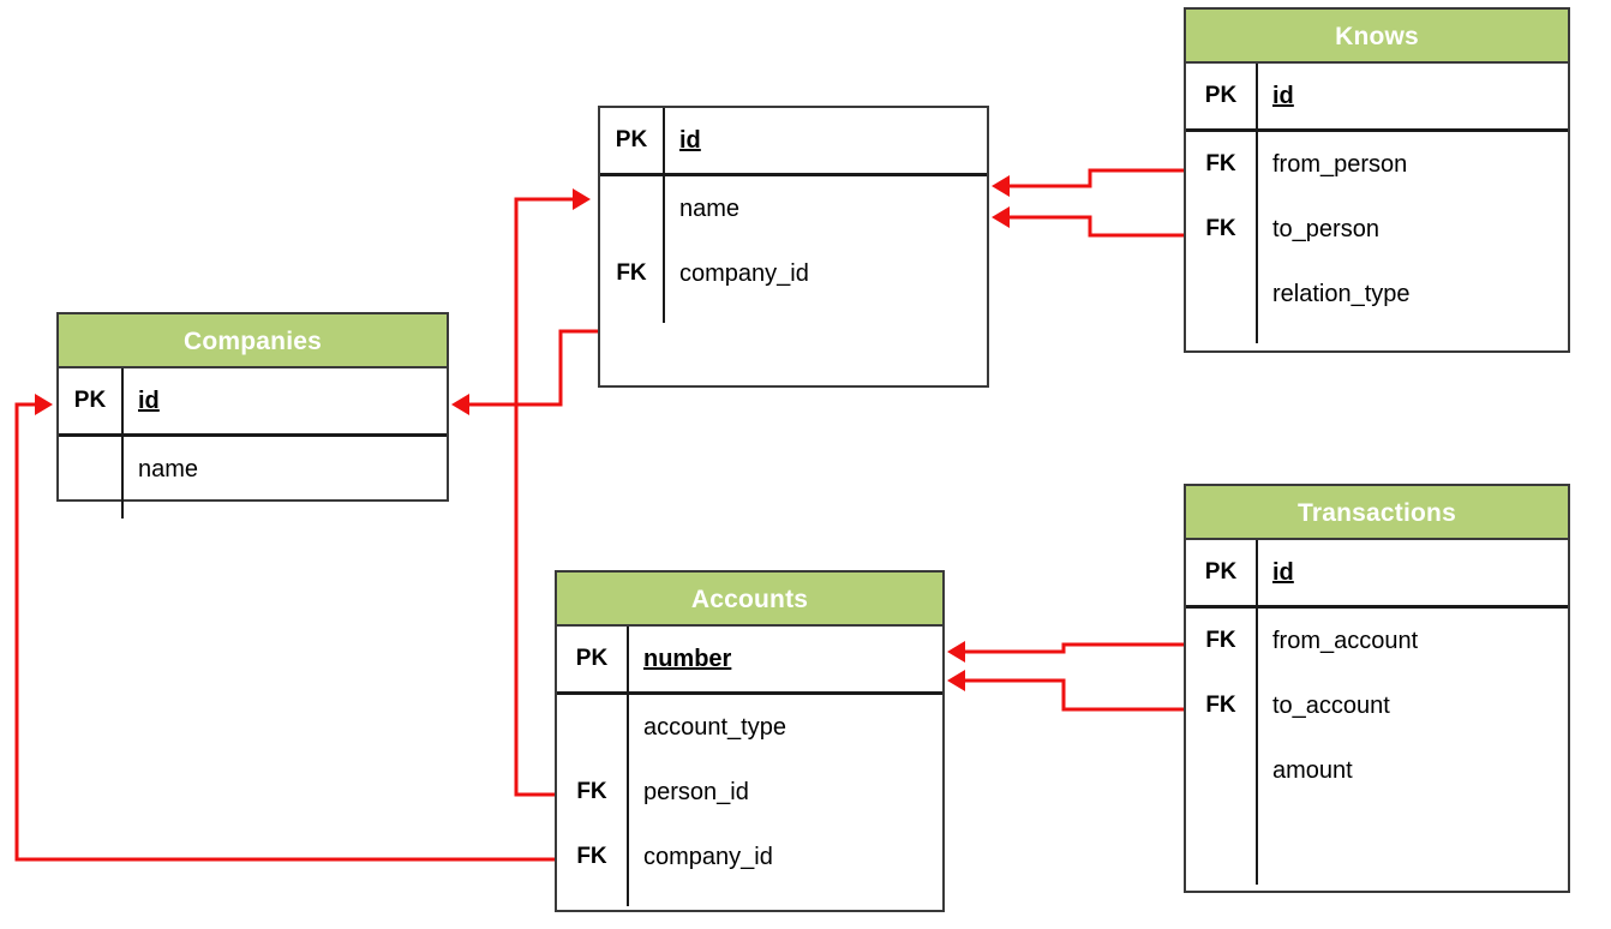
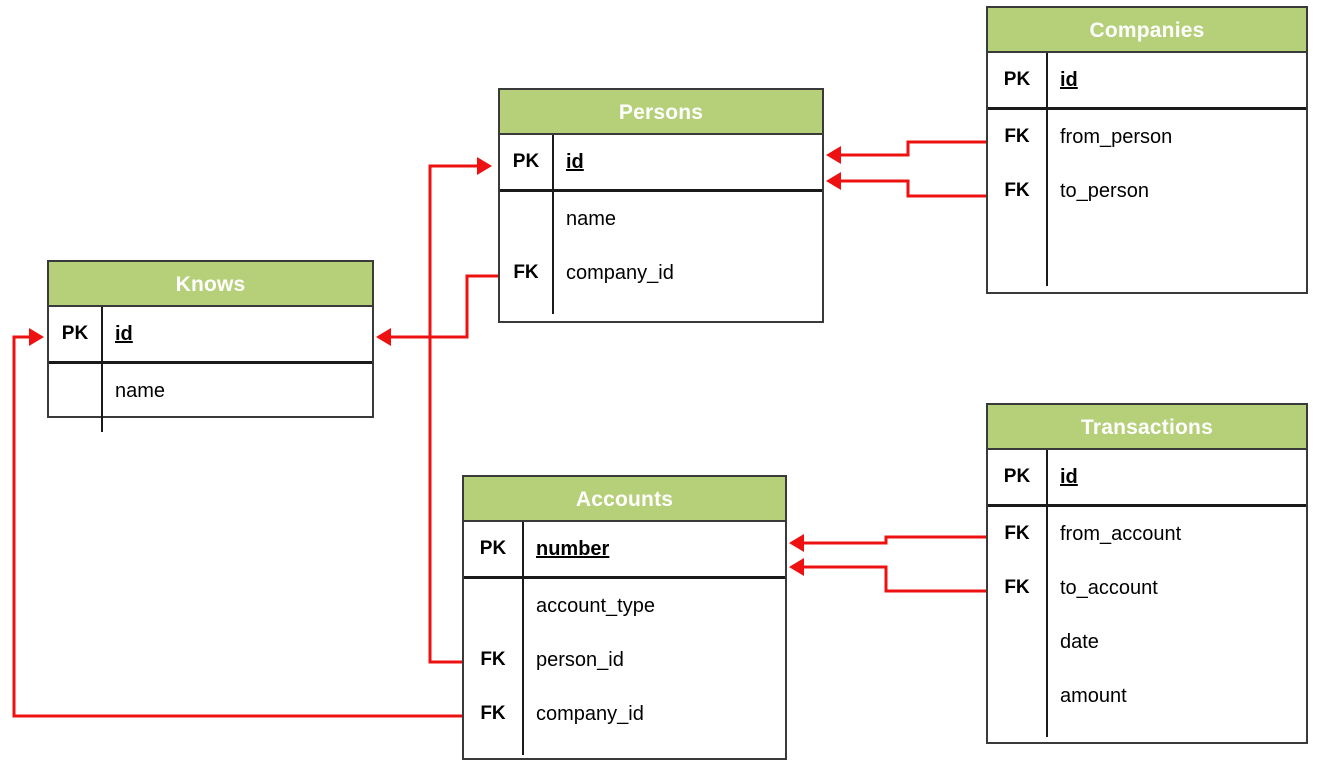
- Companies
+ Knows
  PK
  id
  name
+ Persons
  PK
  id
  name
  FK
  company_id
- Knows
+ Companies
  PK
  id
  FK
  from_person
  FK
  to_person
- relation_type
  Accounts
  PK
  number
  account_type
  FK
  person_id
  FK
  company_id
  Transactions
  PK
  id
  FK
  from_account
  FK
  to_account
+ date
  amount
